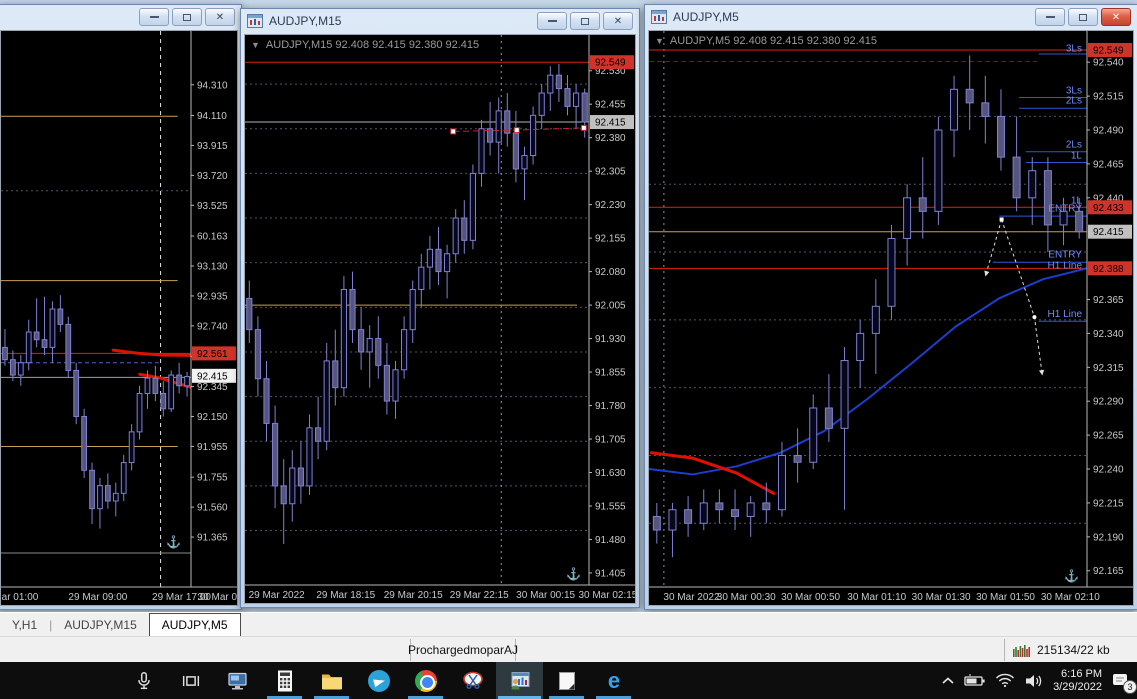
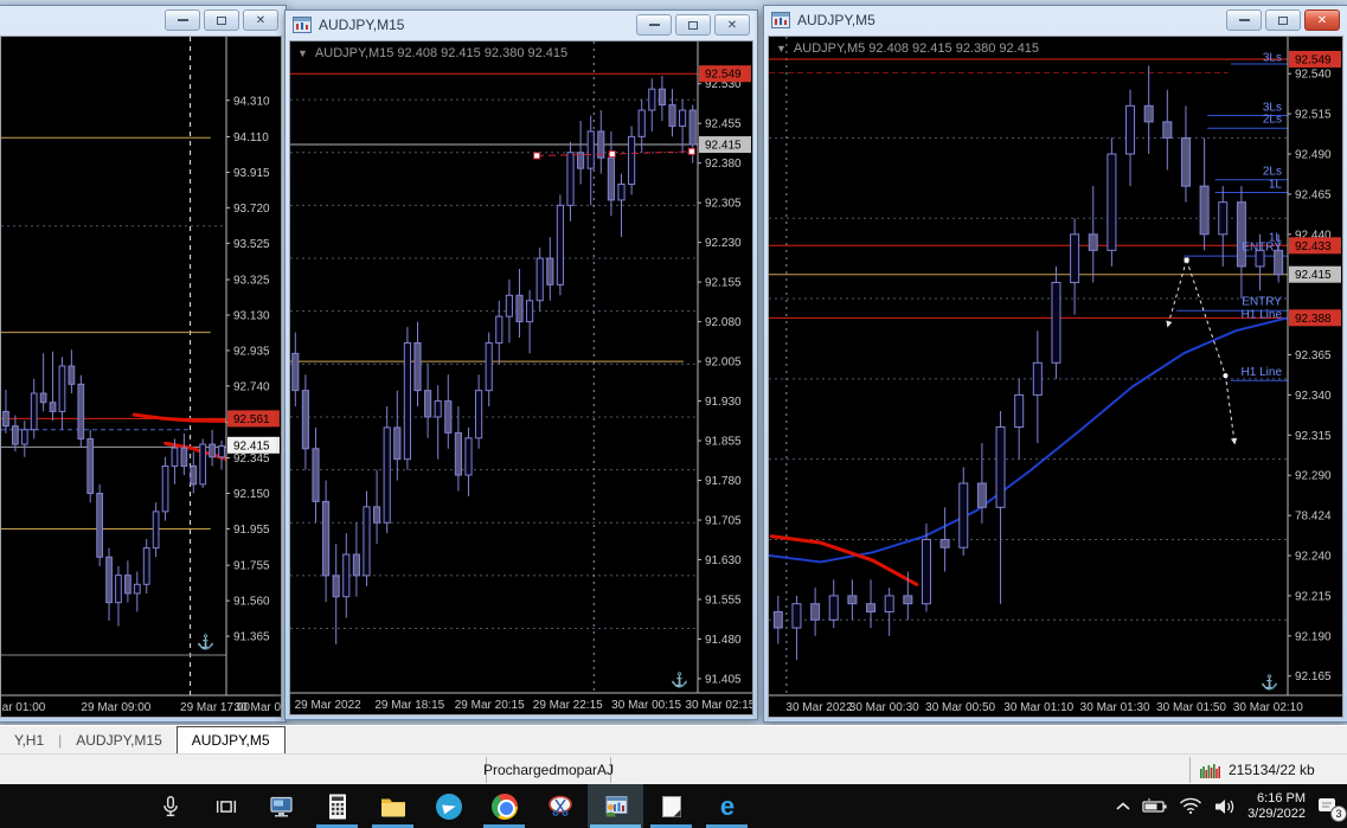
  ✕
  94.310
  94.110
  93.915
  93.720
  93.525
- 60.163
+ 93.325
  93.130
  92.935
  92.740
  92.345
  92.150
  91.955
  91.755
  91.560
  91.365
  92.561
  92.415
  ar 01:00
  29 Mar 09:00
  29 Mar 17:00
  ⚓
  AUDJPY,M15
  ✕
  ▼
  AUDJPY,M15 92.408 92.415 92.380 92.415
  92.530
  92.455
  92.380
  92.305
  92.230
  92.155
  92.080
  92.005
  91.930
  91.855
  91.780
  91.705
  91.630
  91.555
  91.480
  91.405
  92.549
  92.415
  29 Mar 2022
  29 Mar 18:15
  29 Mar 20:15
  29 Mar 22:15
  30 Mar 00:15
  30 Mar 02:15
  ⚓
  AUDJPY,M5
  ✕
  ▼
  AUDJPY,M5 92.408 92.415 92.380 92.415
  3Ls
  3Ls
  2Ls
  2Ls
  1L
  1L
  ENTRY
  ENTRY
  H1 Line
  H1 Line
  92.540
  92.515
  92.490
  92.465
  92.440
  92.365
  92.340
  92.315
  92.290
- 92.265
+ 78.424
  92.240
  92.215
  92.190
  92.165
  92.549
  92.433
  92.415
  92.388
  30 Mar 2022
  30 Mar 00:30
  30 Mar 00:50
  30 Mar 01:10
  30 Mar 01:30
  30 Mar 01:50
  30 Mar 02:10
  ⚓
  Y,H1
  |
  AUDJPY,M15
  AUDJPY,M5
  ProchargedmoparAJ
  215134/22 kb
  e
  6:16 PM
  3/29/2022
  3
